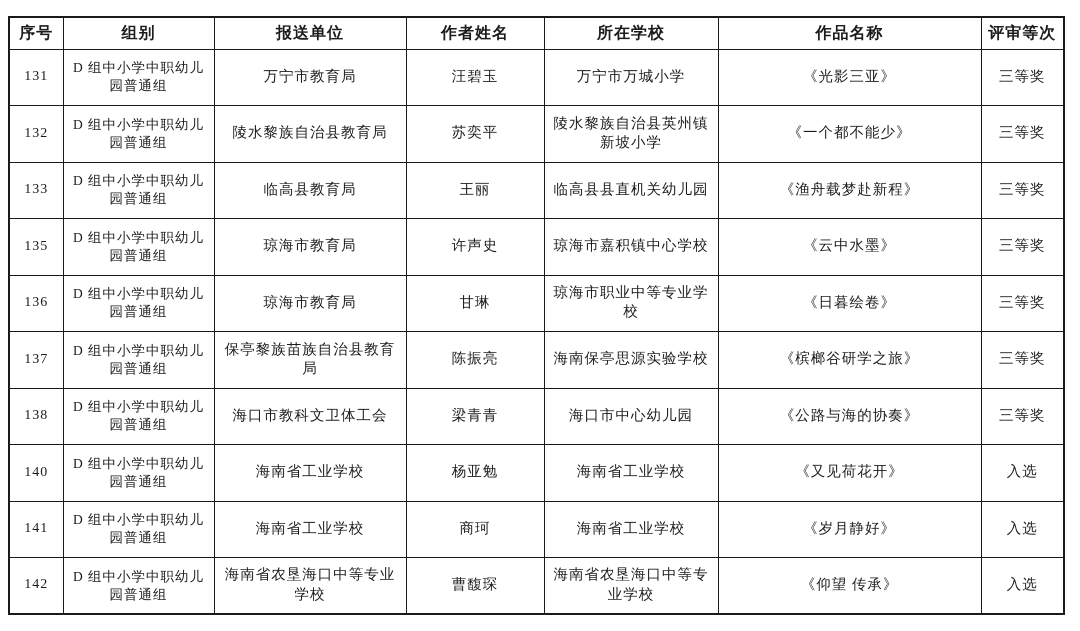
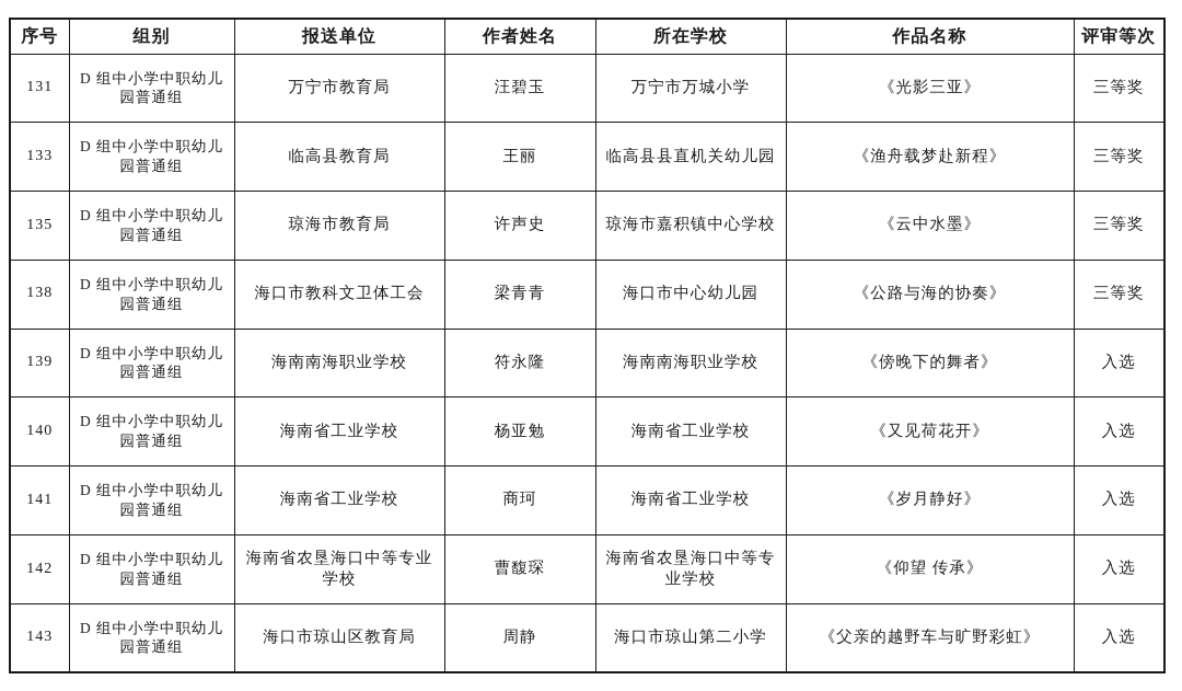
  序号	组别	报送单位	作者姓名	所在学校	作品名称	评审等次
  131	D 组中小学中职幼儿园普通组	万宁市教育局	汪碧玉	万宁市万城小学	《光影三亚》	三等奖
- 132	D 组中小学中职幼儿园普通组	陵水黎族自治县教育局	苏奕平	陵水黎族自治县英州镇新坡小学	《一个都不能少》	三等奖
  133	D 组中小学中职幼儿园普通组	临高县教育局	王丽	临高县县直机关幼儿园	《渔舟载梦赴新程》	三等奖
  135	D 组中小学中职幼儿园普通组	琼海市教育局	许声史	琼海市嘉积镇中心学校	《云中水墨》	三等奖
- 136	D 组中小学中职幼儿园普通组	琼海市教育局	甘琳	琼海市职业中等专业学校	《日暮绘卷》	三等奖
- 137	D 组中小学中职幼儿园普通组	保亭黎族苗族自治县教育局	陈振亮	海南保亭思源实验学校	《槟榔谷研学之旅》	三等奖
  138	D 组中小学中职幼儿园普通组	海口市教科文卫体工会	梁青青	海口市中心幼儿园	《公路与海的协奏》	三等奖
+ 139	D 组中小学中职幼儿园普通组	海南南海职业学校	符永隆	海南南海职业学校	《傍晚下的舞者》	入选
  140	D 组中小学中职幼儿园普通组	海南省工业学校	杨亚勉	海南省工业学校	《又见荷花开》	入选
  141	D 组中小学中职幼儿园普通组	海南省工业学校	商珂	海南省工业学校	《岁月静好》	入选
  142	D 组中小学中职幼儿园普通组	海南省农垦海口中等专业学校	曹馥琛	海南省农垦海口中等专业学校	《仰望 传承》	入选
+ 143	D 组中小学中职幼儿园普通组	海口市琼山区教育局	周静	海口市琼山第二小学	《父亲的越野车与旷野彩虹》	入选
